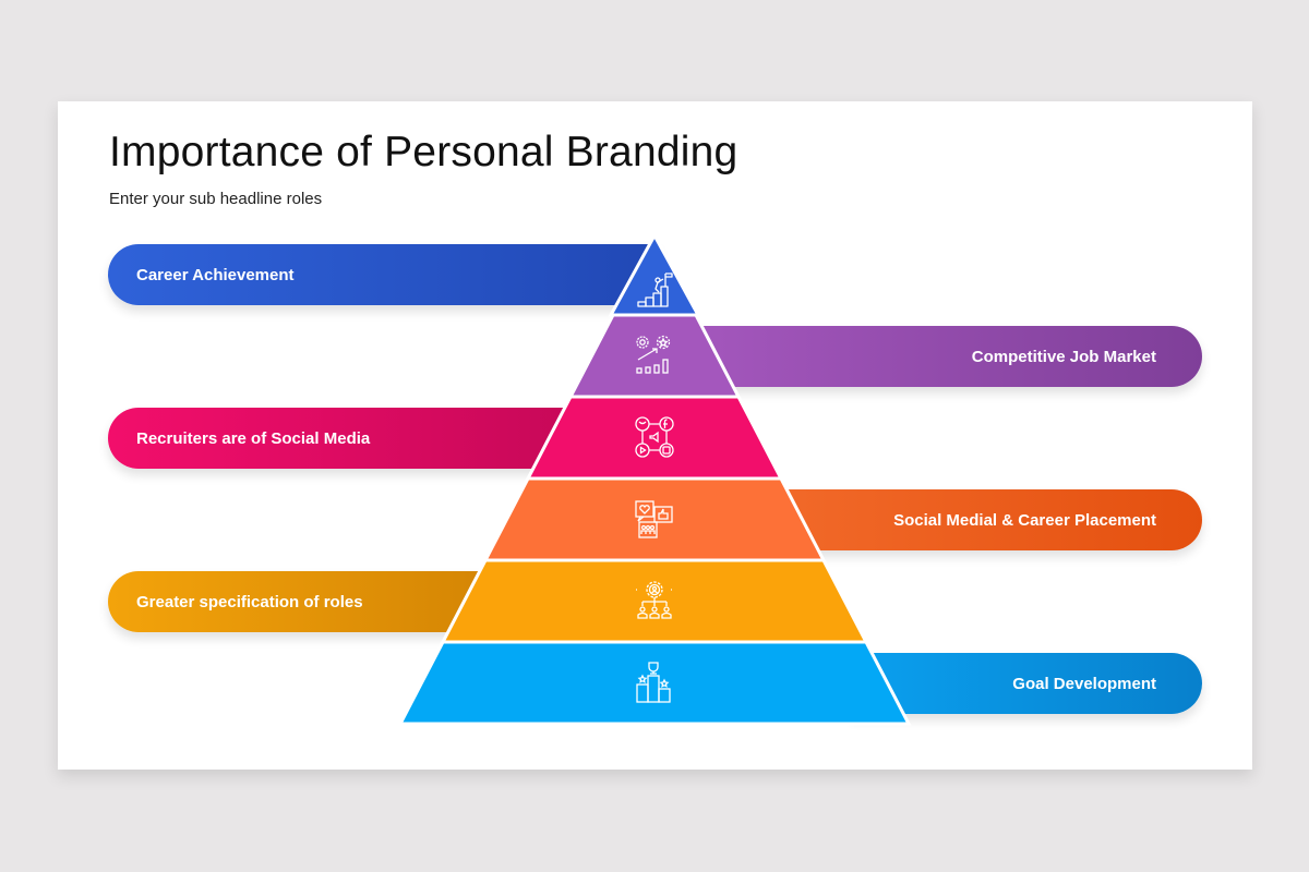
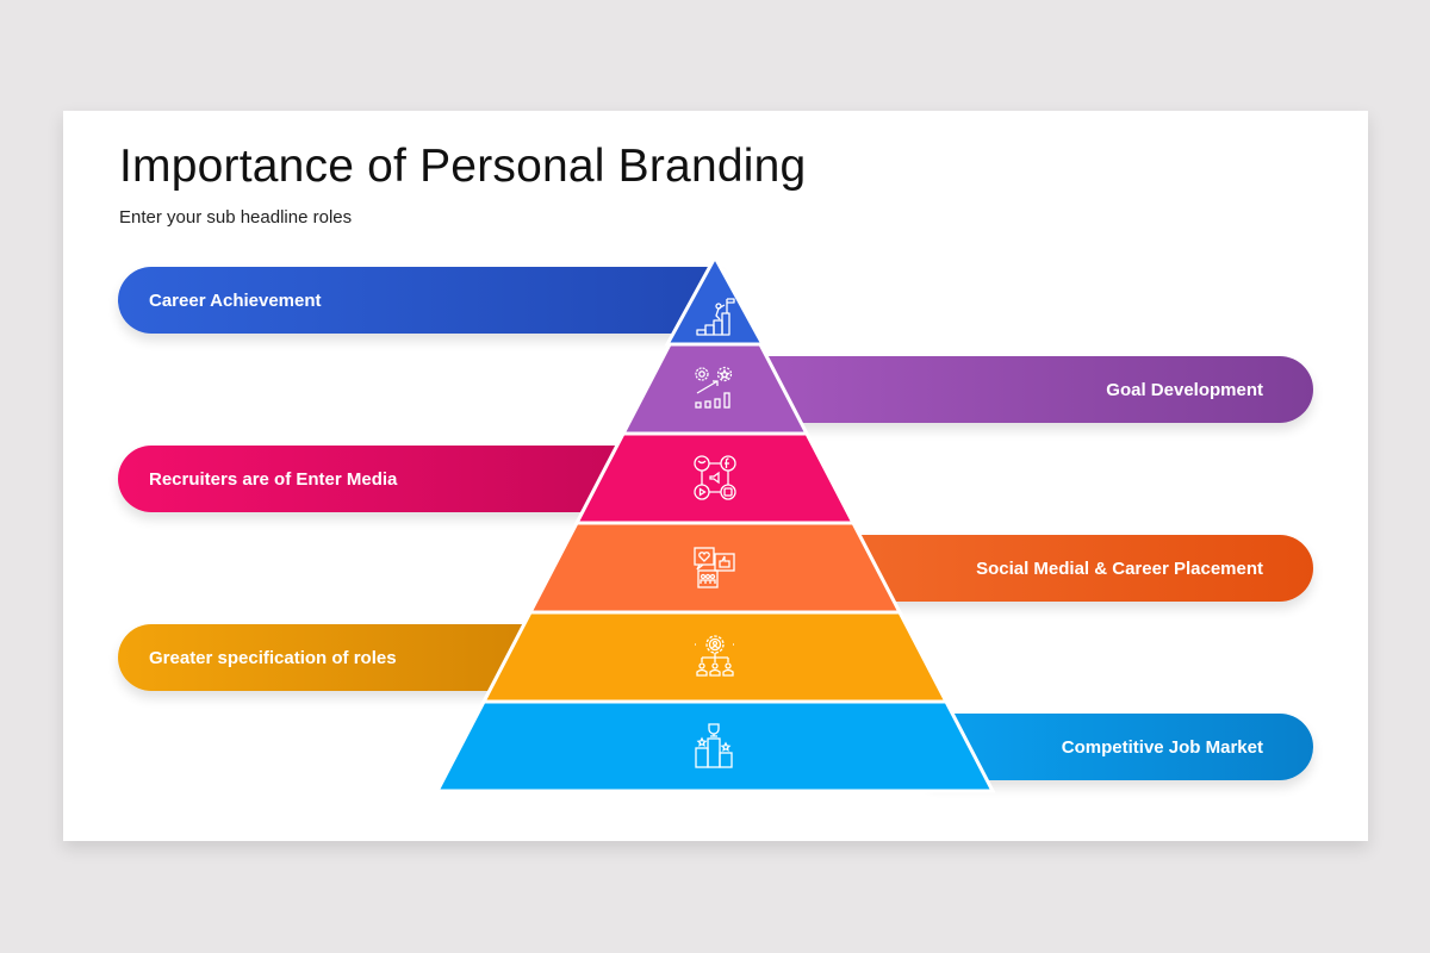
  Importance of Personal Branding
  Enter your sub headline roles
  Career Achievement
- Competitive Job Market
+ Goal Development
- Recruiters are of Social Media
+ Recruiters are of Enter Media
  Social Medial & Career Placement
  Greater specification of roles
- Goal Development
+ Competitive Job Market
